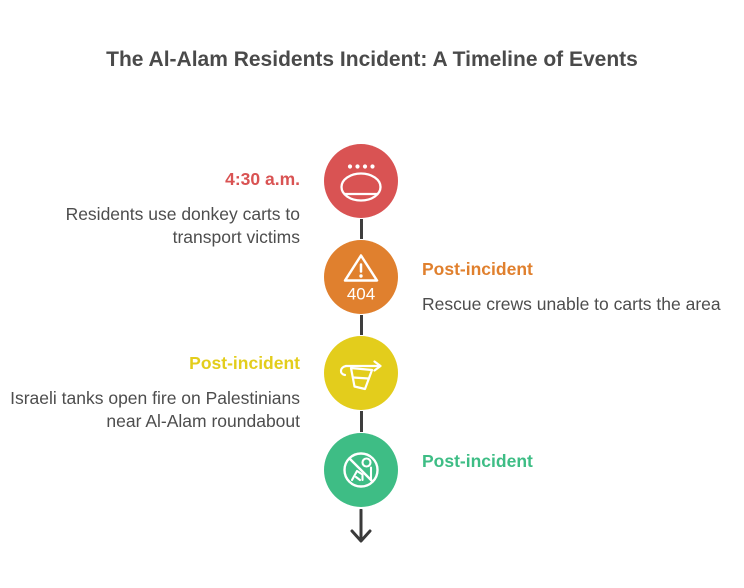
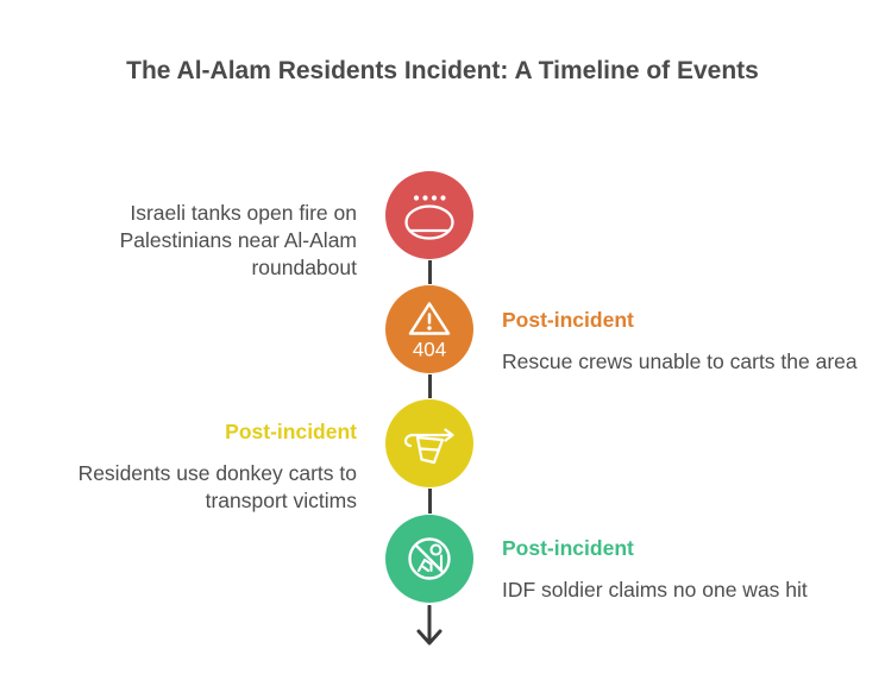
  The Al-Alam Residents Incident: A Timeline of Events
- 4:30 a.m.
- Residents use donkey carts to transport victims
+ Israeli tanks open fire on Palestinians near Al-Alam roundabout
  Post-incident
  Rescue crews unable to carts the area
  Post-incident
- Israeli tanks open fire on Palestinians near Al-Alam roundabout
+ Residents use donkey carts to transport victims
  Post-incident
+ IDF soldier claims no one was hit
  404
